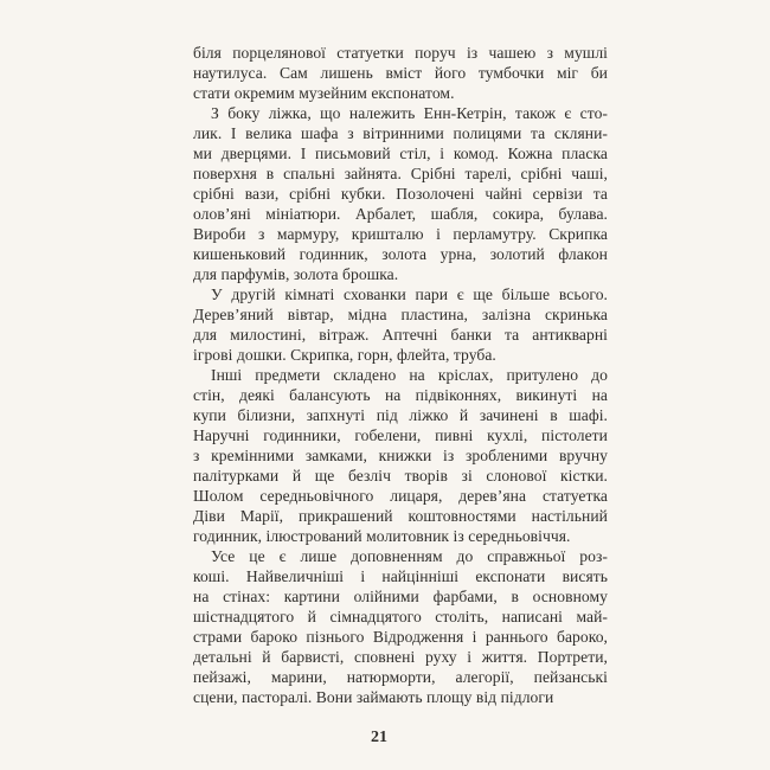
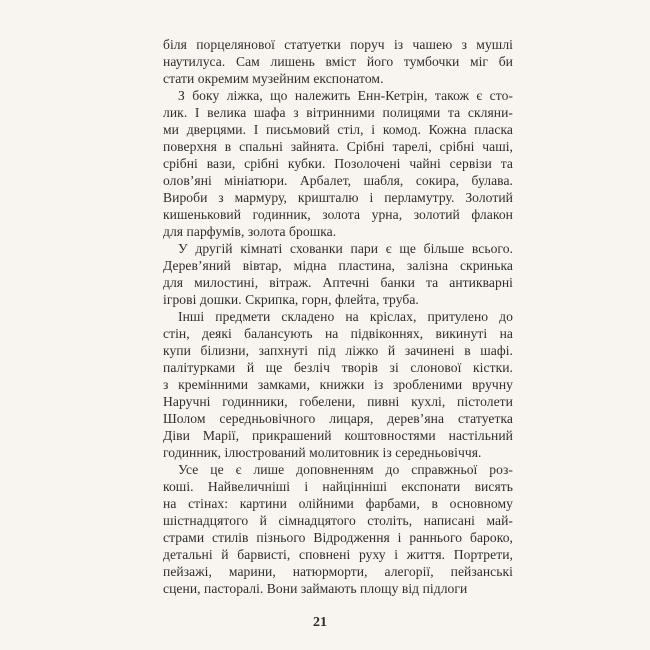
  біля порцелянової статуетки поруч із чашею з мушлі
  наутилуса. Сам лишень вміст його тумбочки міг би
  стати окремим музейним експонатом.
  З боку ліжка, що належить Енн-Кетрін, також є сто-
  лик. І велика шафа з вітринними полицями та скляни-
  ми дверцями. І письмовий стіл, і комод. Кожна пласка
  поверхня в спальні зайнята. Срібні тарелі, срібні чаші,
  срібні вази, срібні кубки. Позолочені чайні сервізи та
  олов’яні мініатюри. Арбалет, шабля, сокира, булава.
- Вироби з мармуру, кришталю і перламутру. Скрипка
+ Вироби з мармуру, кришталю і перламутру. Золотий
  кишеньковий годинник, золота урна, золотий флакон
  для парфумів, золота брошка.
  У другій кімнаті схованки пари є ще більше всього.
  Дерев’яний вівтар, мідна пластина, залізна скринька
  для милостині, вітраж. Аптечні банки та антикварні
  ігрові дошки. Скрипка, горн, флейта, труба.
  Інші предмети складено на кріслах, притулено до
  стін, деякі балансують на підвіконнях, викинуті на
  купи білизни, запхнуті під ліжко й зачинені в шафі.
- Наручні годинники, гобелени, пивні кухлі, пістолети
+ палітурками й ще безліч творів зі слонової кістки.
  з кремінними замками, книжки із зробленими вручну
- палітурками й ще безліч творів зі слонової кістки.
+ Наручні годинники, гобелени, пивні кухлі, пістолети
  Шолом середньовічного лицаря, дерев’яна статуетка
  Діви Марії, прикрашений коштовностями настільний
  годинник, ілюстрований молитовник із середньовіччя.
  Усе це є лише доповненням до справжньої роз-
  коші. Найвеличніші і найцінніші експонати висять
  на стінах: картини олійними фарбами, в основному
  шістнадцятого й сімнадцятого століть, написані май-
- страми бароко пізнього Відродження і раннього бароко,
+ страми стилів пізнього Відродження і раннього бароко,
  детальні й барвисті, сповнені руху і життя. Портрети,
  пейзажі, марини, натюрморти, алегорії, пейзанські
  сцени, пасторалі. Вони займають площу від підлоги
  21
